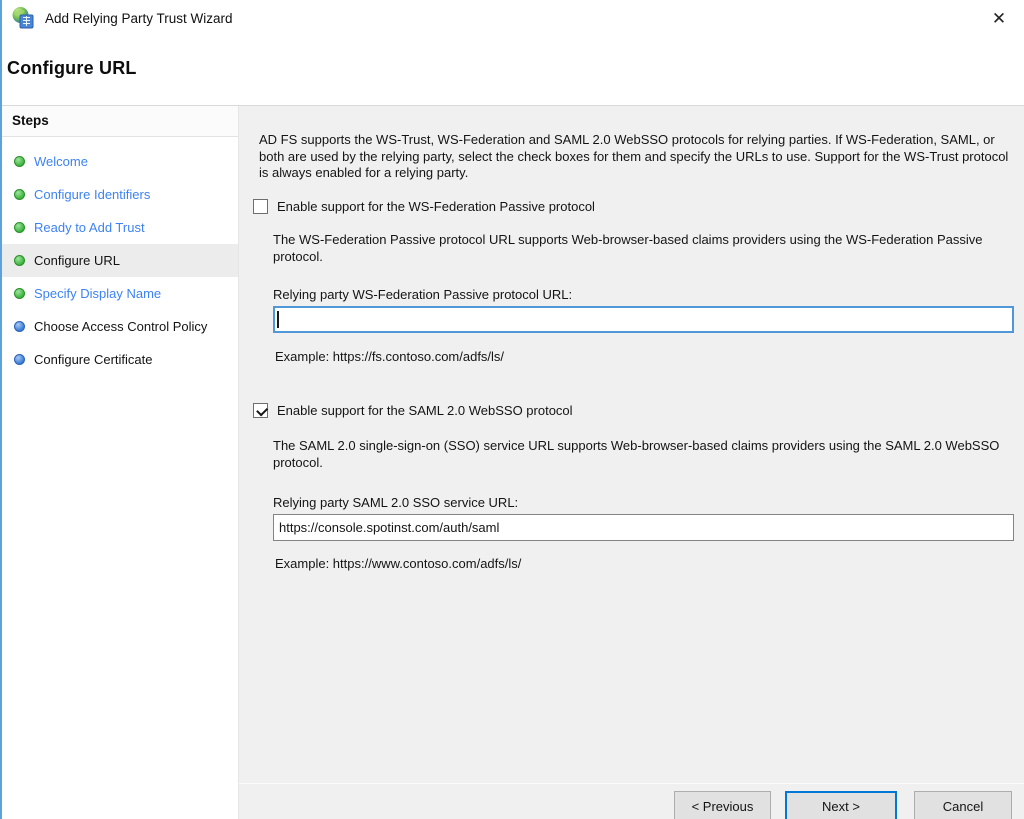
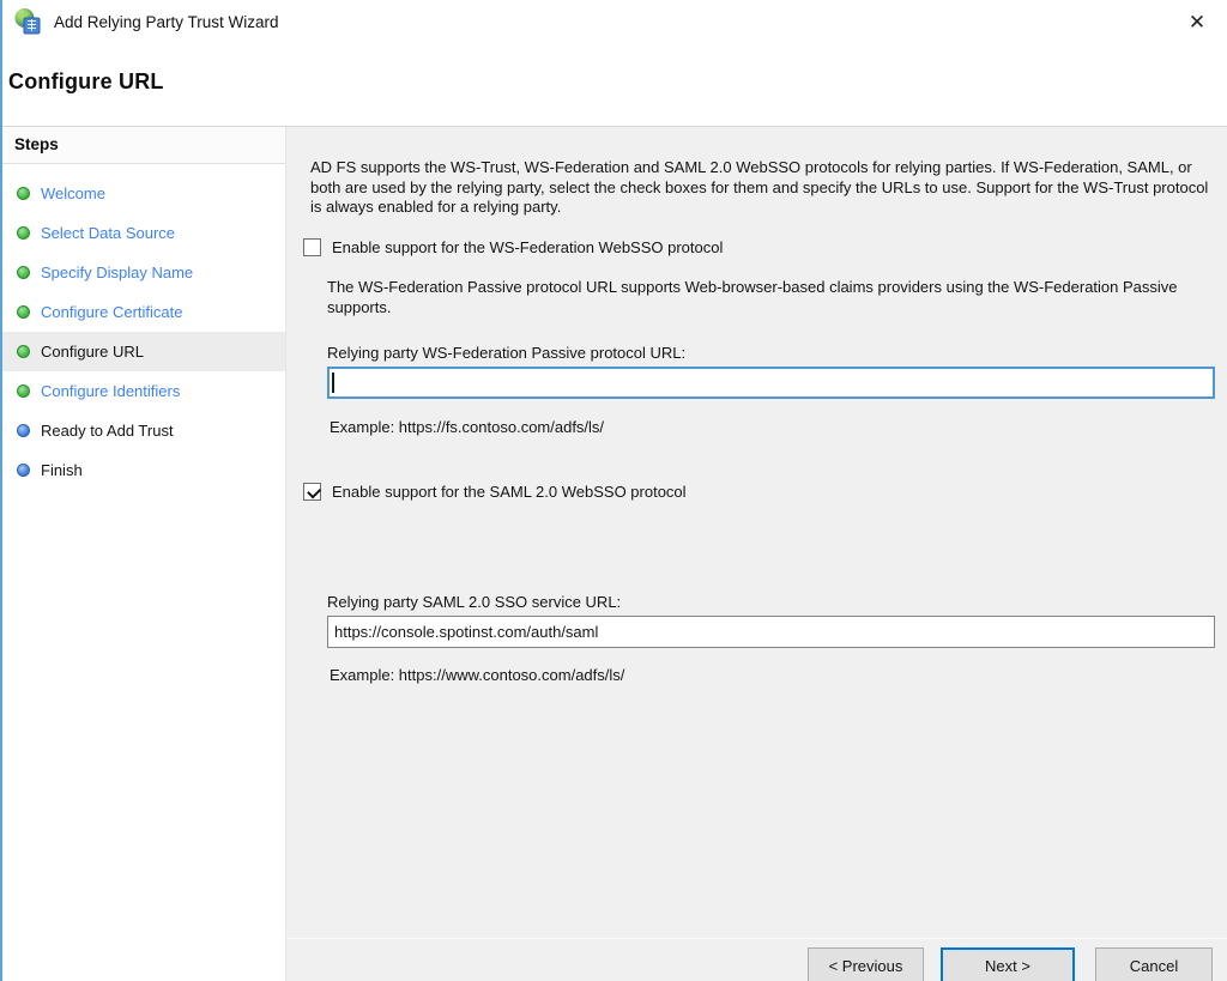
  Add Relying Party Trust Wizard
  ✕
  Configure URL
  Steps
  Welcome
+ Select Data Source
- Configure Identifiers
+ Specify Display Name
- Ready to Add Trust
+ Configure Certificate
  Configure URL
- Specify Display Name
+ Configure Identifiers
- Choose Access Control Policy
- Configure Certificate
+ Ready to Add Trust
+ Finish
  AD FS supports the WS-Trust, WS-Federation and SAML 2.0 WebSSO protocols for relying parties. If WS-Federation, SAML, or both are used by the relying party, select the check boxes for them and specify the URLs to use. Support for the WS-Trust protocol is always enabled for a relying party.
- Enable support for the WS-Federation Passive protocol
+ Enable support for the WS-Federation WebSSO protocol
- The WS-Federation Passive protocol URL supports Web-browser-based claims providers using the WS-Federation Passive protocol.
+ The WS-Federation Passive protocol URL supports Web-browser-based claims providers using the WS-Federation Passive supports.
  Relying party WS-Federation Passive protocol URL:
  Example: https://fs.contoso.com/adfs/ls/
  Enable support for the SAML 2.0 WebSSO protocol
- The SAML 2.0 single-sign-on (SSO) service URL supports Web-browser-based claims providers using the SAML 2.0 WebSSO protocol.
  Relying party SAML 2.0 SSO service URL:
  https://console.spotinst.com/auth/saml
  Example: https://www.contoso.com/adfs/ls/
  < Previous
  Next >
  Cancel
